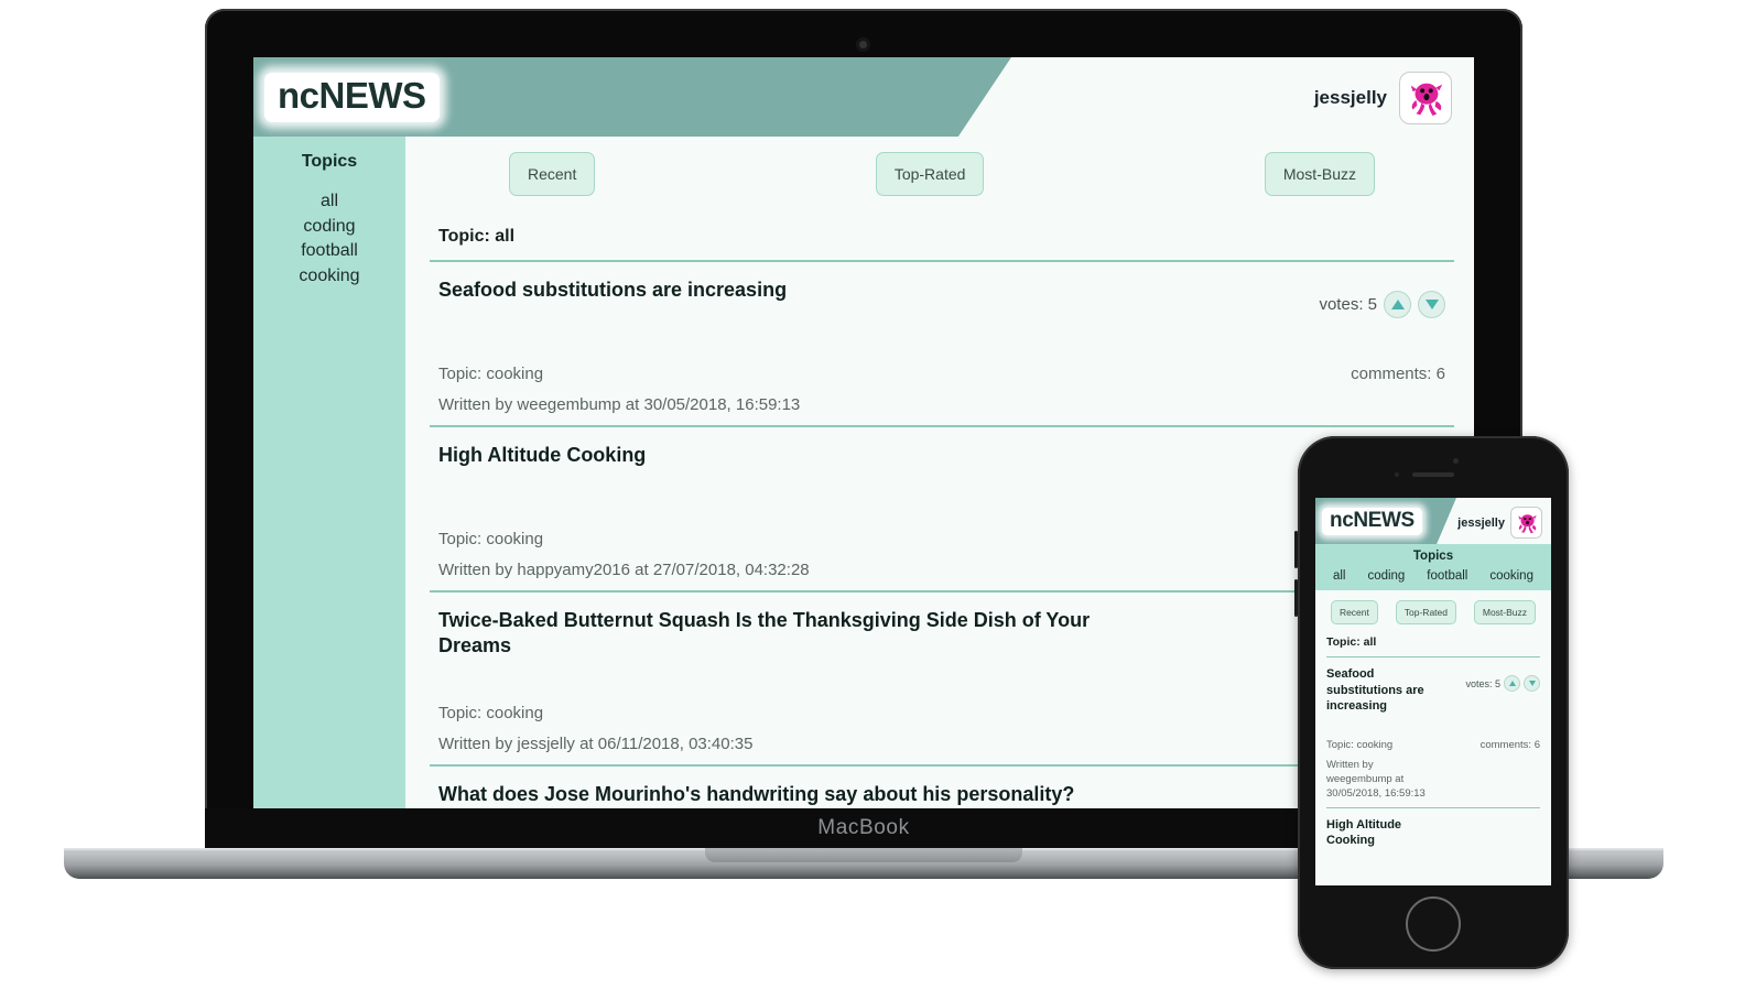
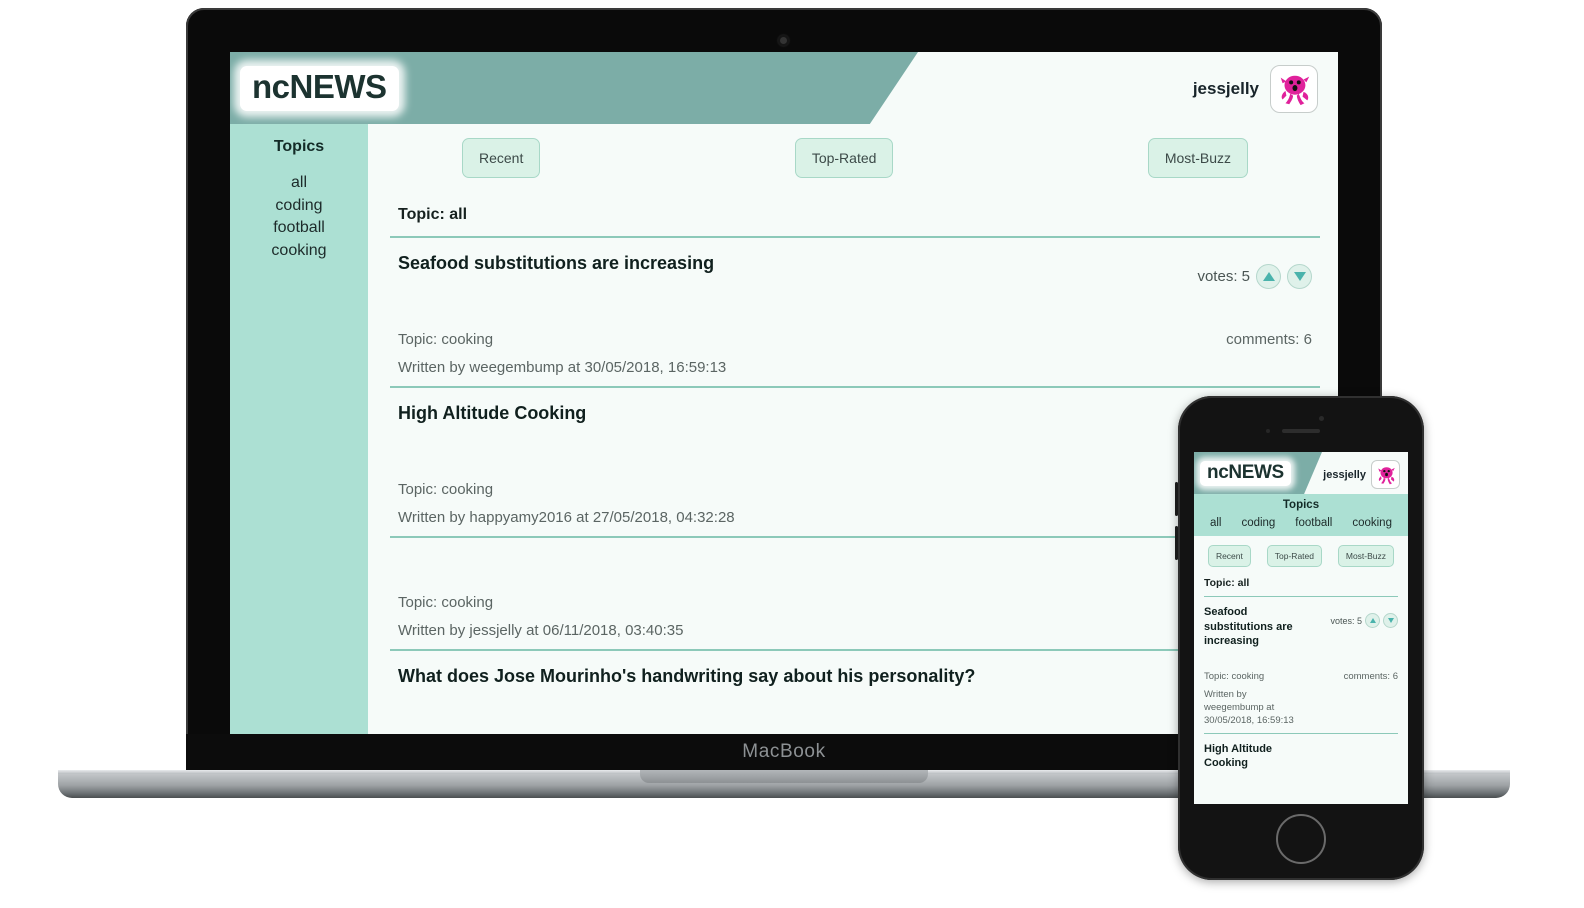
  ncNEWS
  jessjelly
  Topics
  all
  coding
  football
  cooking
  Recent
  Top-Rated
  Most-Buzz
  Topic: all
  Seafood substitutions are increasing
  votes: 5
  Topic: cooking
  comments: 6
  Written by weegembump at 30/05/2018, 16:59:13
  High Altitude Cooking
  Topic: cooking
- Written by happyamy2016 at 27/07/2018, 04:32:28
+ Written by happyamy2016 at 27/05/2018, 04:32:28
- Twice-Baked Butternut Squash Is the Thanksgiving Side Dish of Your Dreams
  Topic: cooking
  Written by jessjelly at 06/11/2018, 03:40:35
  What does Jose Mourinho's handwriting say about his personality?
  MacBook
  ncNEWS
  jessjelly
  Topics
  all
  coding
  football
  cooking
  Recent
  Top-Rated
  Most-Buzz
  Topic: all
  Seafood substitutions are increasing
  votes: 5
  Topic: cooking
  comments: 6
  Written by weegembump at 30/05/2018, 16:59:13
  High Altitude Cooking
